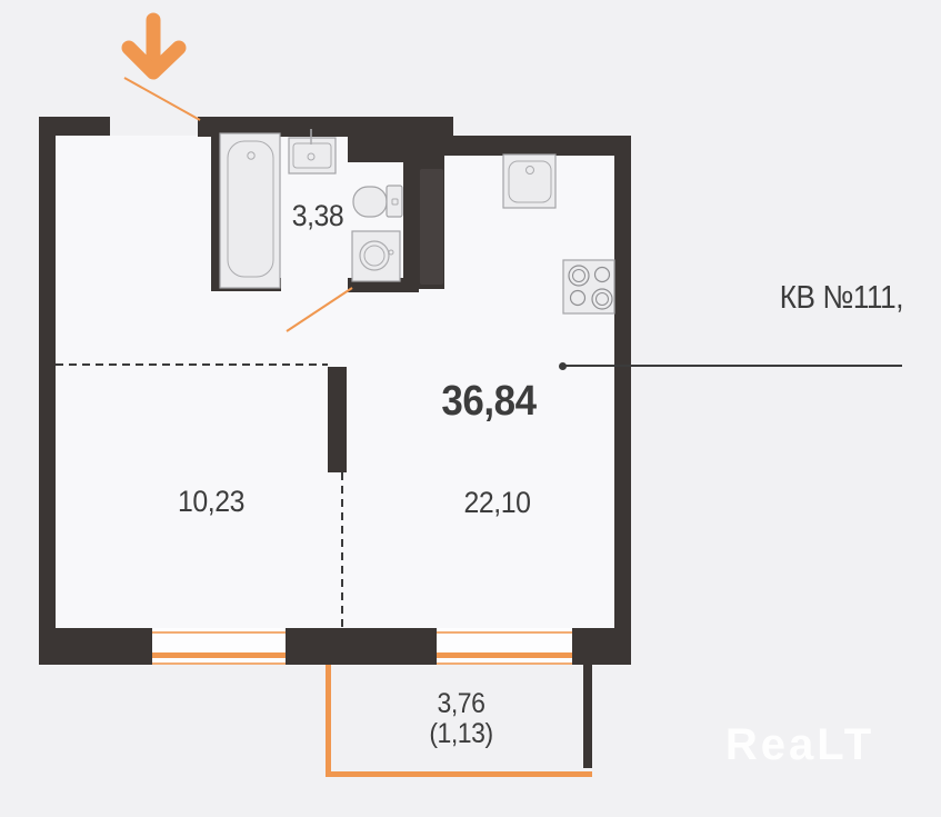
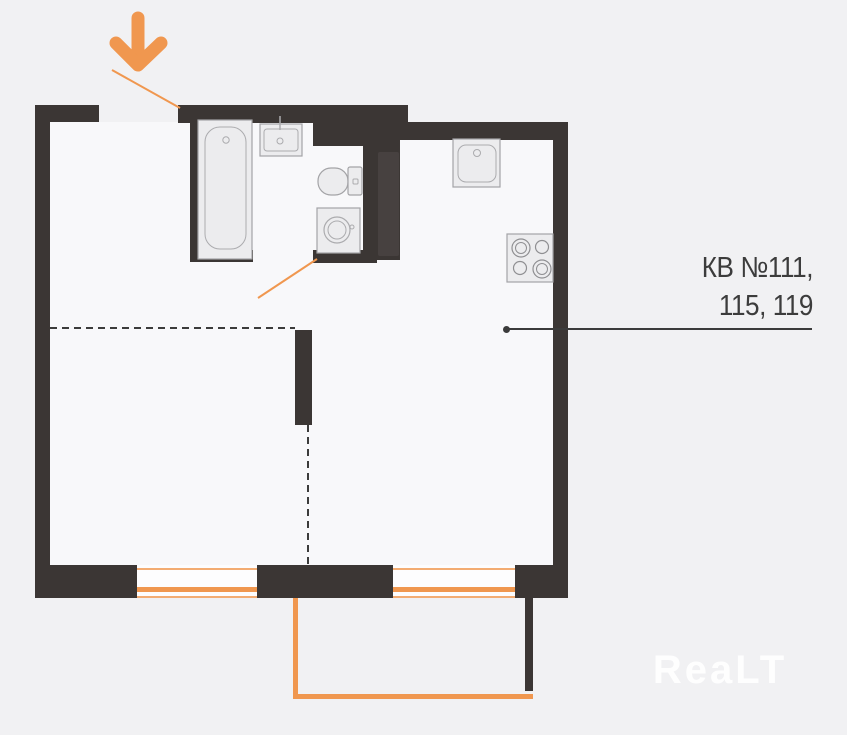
- 3,38
- 36,84
- 22,10
- 10,23
- 3,76
- (1,13)
  КВ №111,
+ 115, 119
